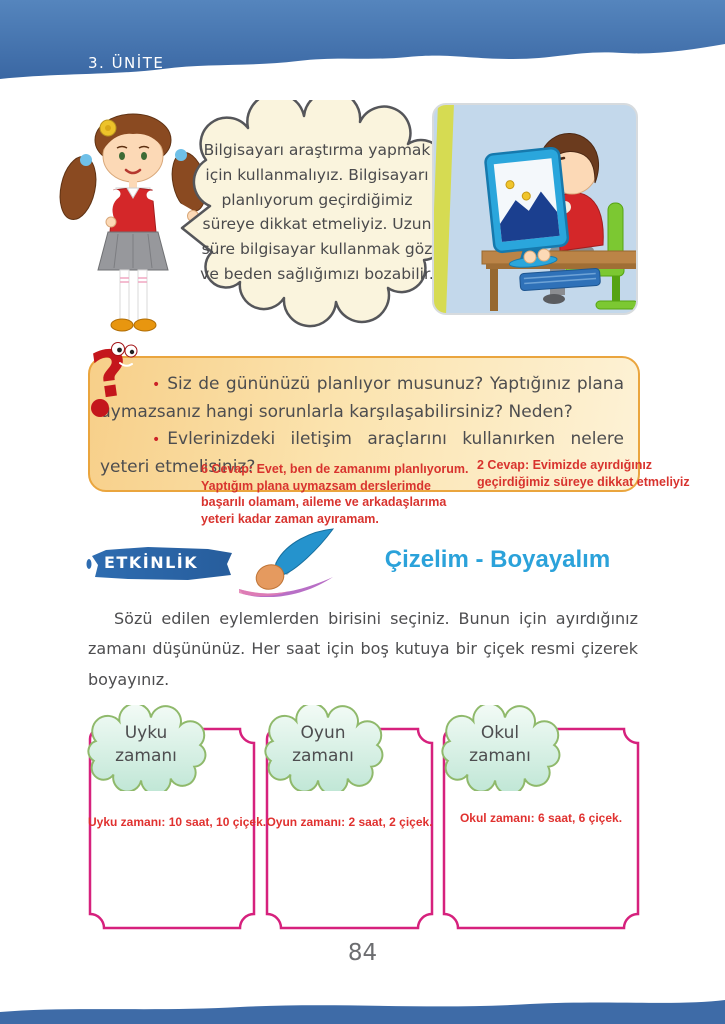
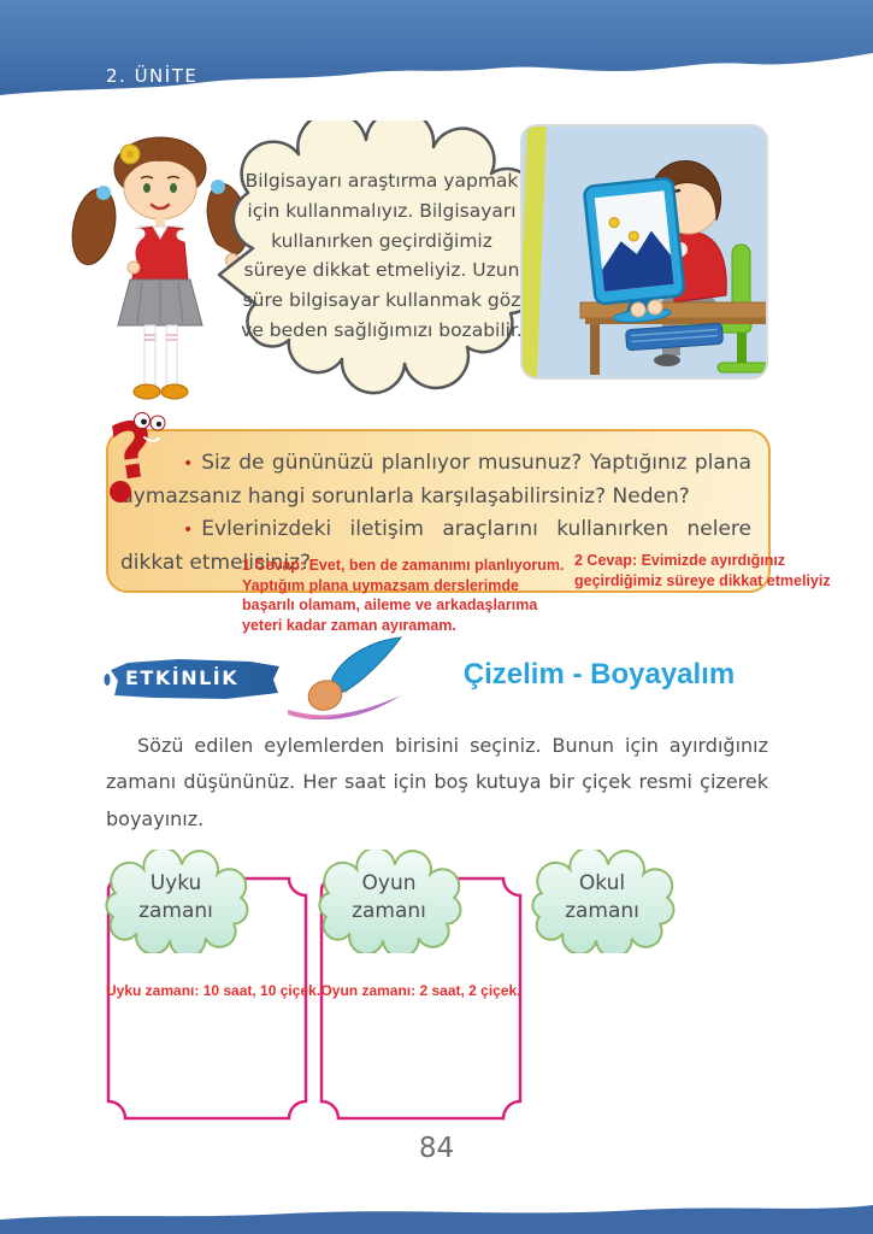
- 3. ÜNİTE
+ 2. ÜNİTE
- Bilgisayarı araştırma yapmak için kullanmalıyız. Bilgisayarı planlıyorum geçirdiğimiz süreye dikkat etmeliyiz. Uzun süre bilgisayar kullanmak göz ve beden sağlığımızı bozabilir.
+ Bilgisayarı araştırma yapmak için kullanmalıyız. Bilgisayarı kullanırken geçirdiğimiz süreye dikkat etmeliyiz. Uzun süre bilgisayar kullanmak göz ve beden sağlığımızı bozabilir.
  • Siz de gününüzü planlıyor musunuz? Yaptığınız plana ymazsanız hangi sorunlarla karşılaşabilirsiniz? Neden?
- • Evlerinizdeki iletişim araçlarını kullanırken nelere yeteri etmelisiniz?
+ • Evlerinizdeki iletişim araçlarını kullanırken nelere dikkat etmelisiniz?
- 6 Cevap: Evet, ben de zamanımı planlıyorum. Yaptığım plana uymazsam derslerimde başarılı olamam, aileme ve arkadaşlarıma yeteri kadar zaman ayıramam.
+ 1 Cevap: Evet, ben de zamanımı planlıyorum. Yaptığım plana uymazsam derslerimde başarılı olamam, aileme ve arkadaşlarıma yeteri kadar zaman ayıramam.
  2 Cevap: Evimizde ayırdığınız geçirdiğimiz süreye dikkat etmeliyiz
  ETKİNLİK
  Çizelim - Boyayalım
  Sözü edilen eylemlerden birisini seçiniz. Bunun için ayırdığınız zamanı düşününüz. Her saat için boş kutuya bir çiçek resmi çizerek boyayınız.
  Uyku zamanı: 10 saat, 10 çiçek
  Oyun zamanı: 2 saat, 2 çiçek.
- Okul zamanı: 6 saat, 6 çiçek.
  Uyku
  zamanı
  Oyun
  zamanı
  Okul
  zamanı
  84
